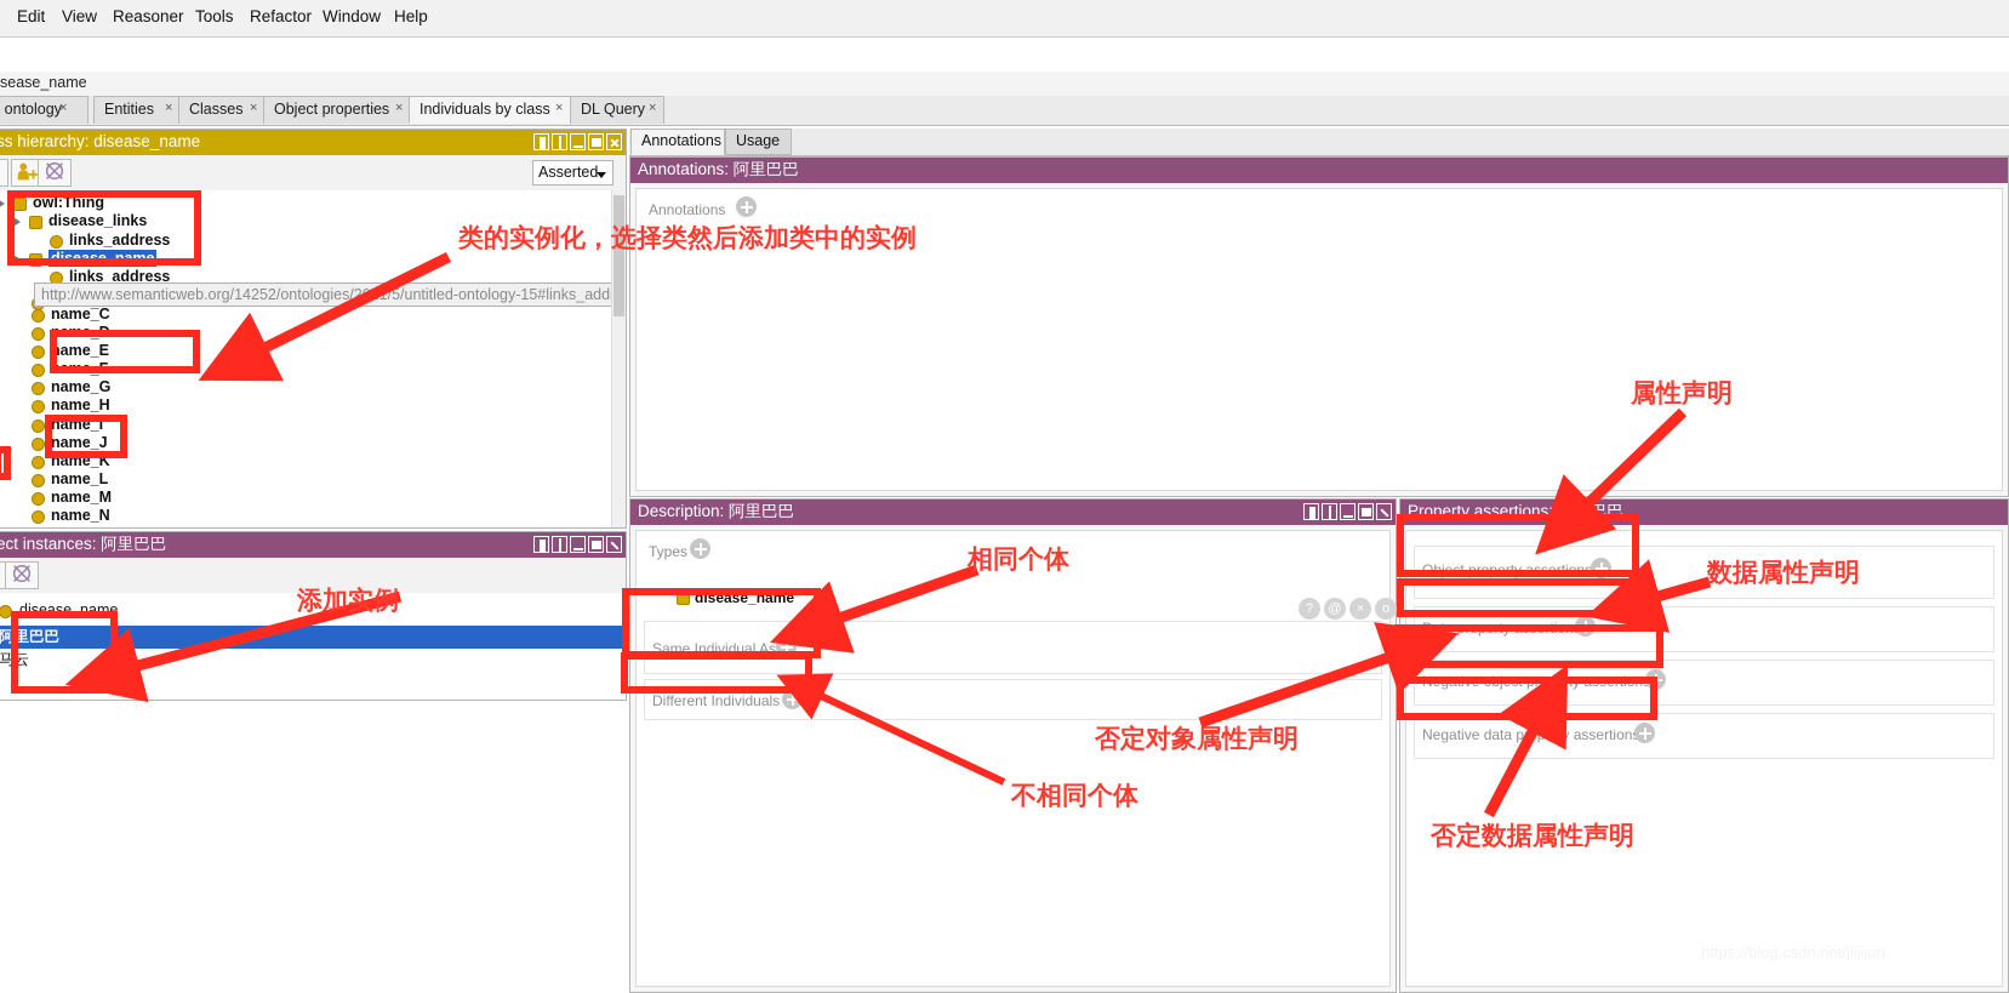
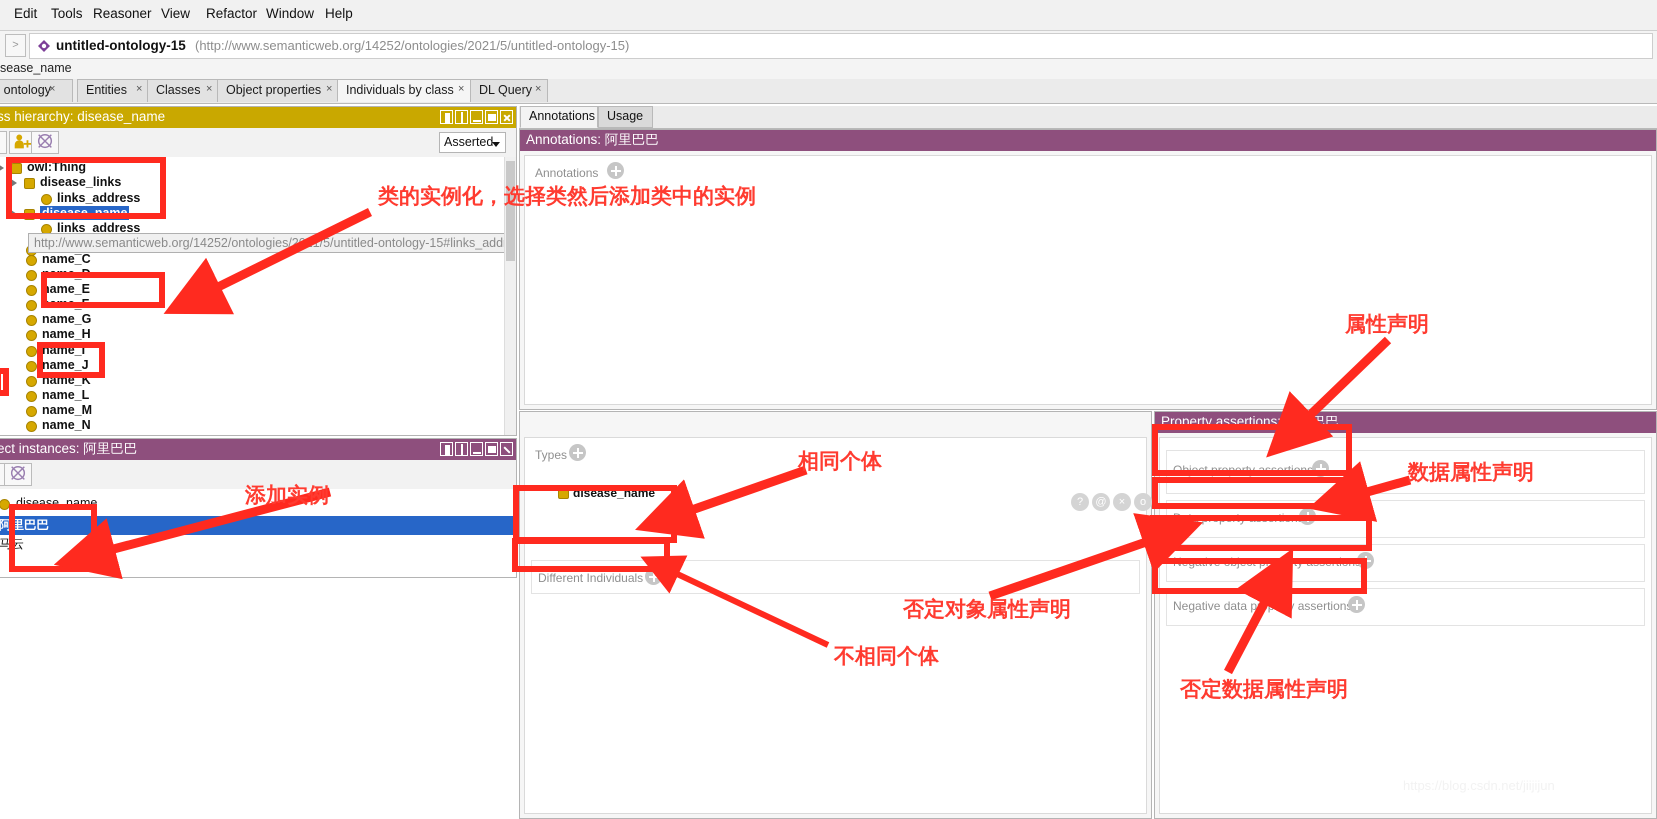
  Edit
- View
+ Tools
  Reasoner
- Tools
+ View
  Refactor
  Window
  Help
+ >
+ untitled-ontology-15
+ (http://www.semanticweb.org/14252/ontologies/2021/5/untitled-ontology-15)
  sease_name
  ontology
  ×
  Entities
  ×
  Classes
  ×
  Object properties
  ×
  Individuals by class
  ×
  DL Query
  ×
  ss hierarchy: disease_name
  Asserted
  owl:Thing
  disease_links
  links_address
  disease_name
  links_address
  name_C
  name_D
  name_E
  name_F
  name_G
  name_H
  name_I
  name_J
  name_K
  name_L
  name_M
  name_N
  http://www.semanticweb.org/14252/ontologies/2/5/untitled-ontology-15#links_add
  ect instances: 阿里巴巴
  disease_name
  阿里巴巴
  马云
  Annotations
  Usage
  Annotations: 阿里巴巴
  Annotations
- Description: 阿里巴巴
  Types
  disease_name
  ?
  @
  ×
  o
- Same Individual As
  Different Individuals
  Property assertions: 阿里巴巴
  Object property assertions
  Data property assertion
  Negative object property assertion
  Negative data pperty assertion
  类的实例化，选择类然后添加类中的实例
  添加实例
  相同个体
  不相同个体
  属性声明
  数据属性声明
  否定对象属性声明
  否定数据属性声明
